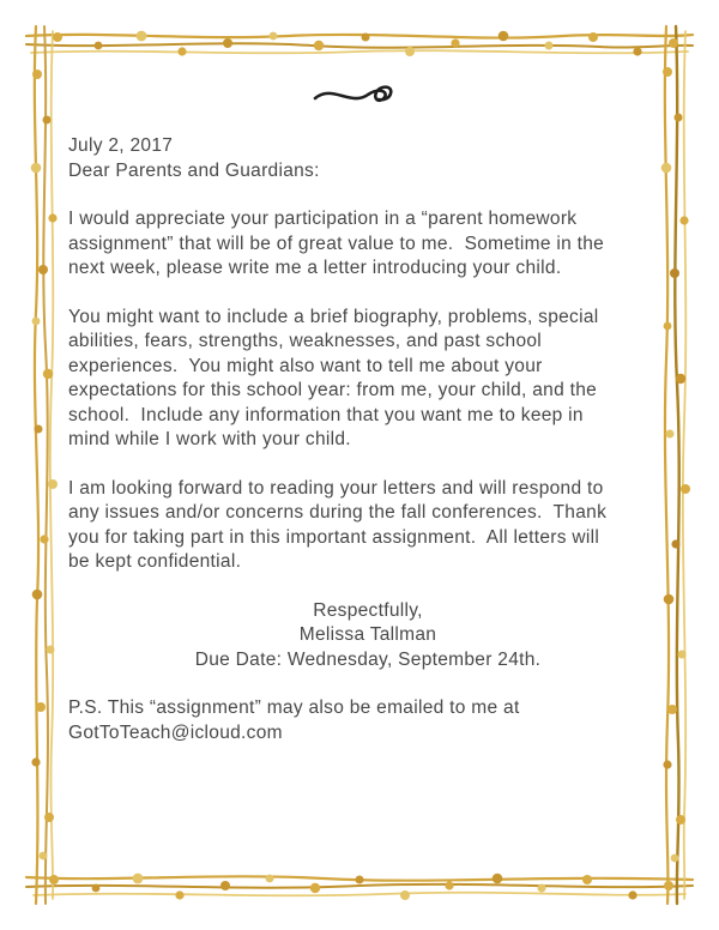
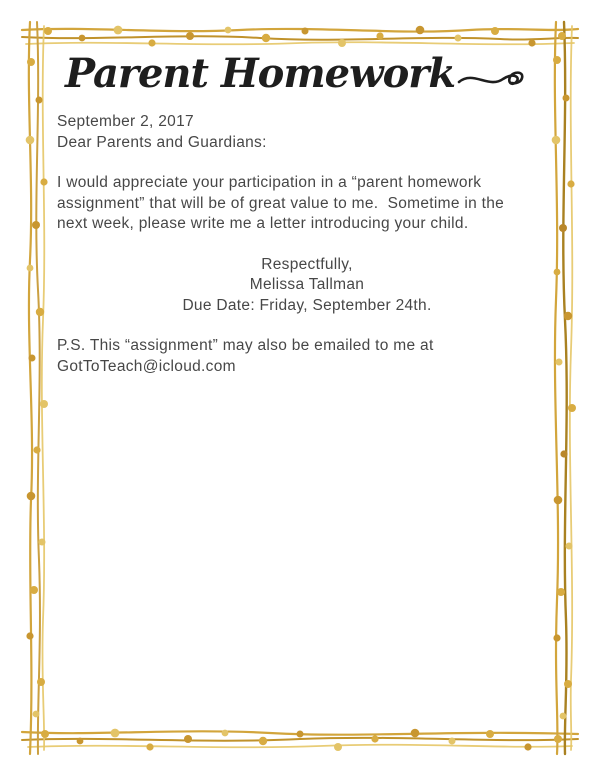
+ Parent Homework
- July 2, 2017
+ September 2, 2017
  Dear Parents and Guardians:
  I would appreciate your participation in a “parent homework
  assignment” that will be of great value to me. Sometime in the
  next week, please write me a letter introducing your child.
- You might want to include a brief biography, problems, special
- abilities, fears, strengths, weaknesses, and past school
- experiences. You might also want to tell me about your
- expectations for this school year: from me, your child, and the
- school. Include any information that you want me to keep in
- mind while I work with your child.
- I am looking forward to reading your letters and will respond to
- any issues and/or concerns during the fall conferences. Thank
- you for taking part in this important assignment. All letters will
- be kept confidential.
  Respectfully,
  Melissa Tallman
- Due Date: Wednesday, September 24th.
+ Due Date: Friday, September 24th.
  P.S. This “assignment” may also be emailed to me at
  GotToTeach@icloud.com
